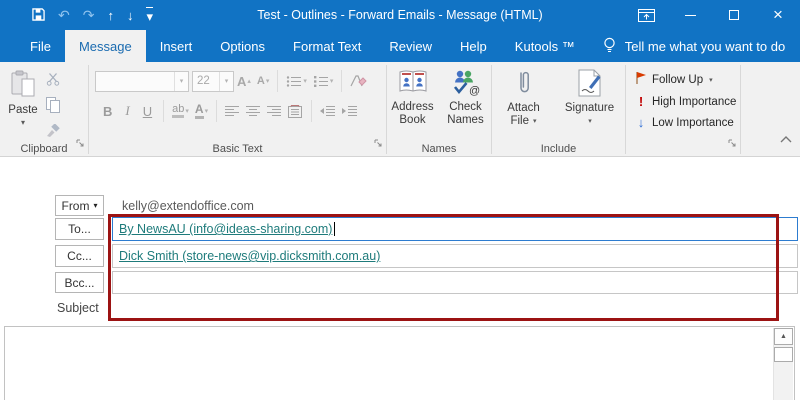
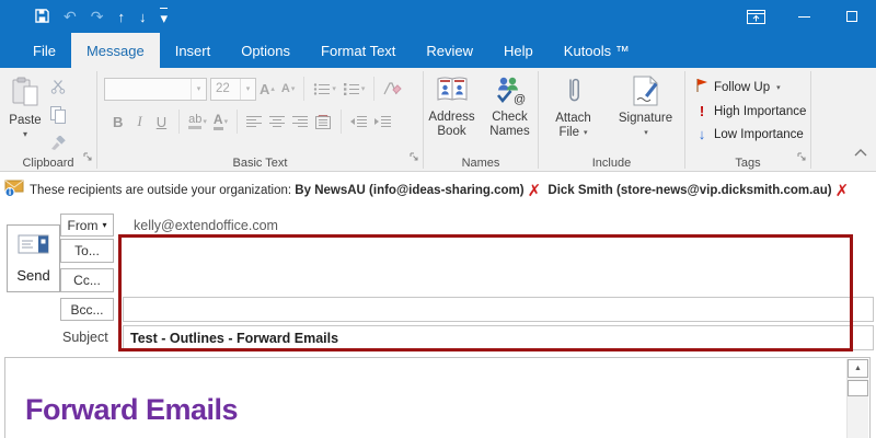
  ↶
  ↷
  ↑
  ↓
  ▾
- Test - Outlines - Forward Emails - Message (HTML)
- ×
  File
  Message
  Insert
  Options
  Format Text
  Review
  Help
  Kutools ™
- Tell me what you want to do
  Paste
  ▾
  Clipboard
  22
  A
  A
  B
  I
  U
  ab
  A
  Basic Text
  Address
  Book
  @
  Check
  Names
  Names
  Attach
  File
  Signature
  Include
  Follow Up
  !
  High Importance
  ↓
  Low Importance
+ Tags
+ These recipients are outside your organization: By NewsAU (info@ideas-sharing.com) ✗ Dick Smith (store-news@vip.dicksmith.com.au) ✗
+ Send
  From
  ▾
  kelly@extendoffice.com
  To...
- By NewsAU (info@ideas-sharing.com)
  Cc...
- Dick Smith (store-news@vip.dicksmith.com.au)
  Bcc...
  Subject
+ Test - Outlines - Forward Emails
+ Forward Emails
